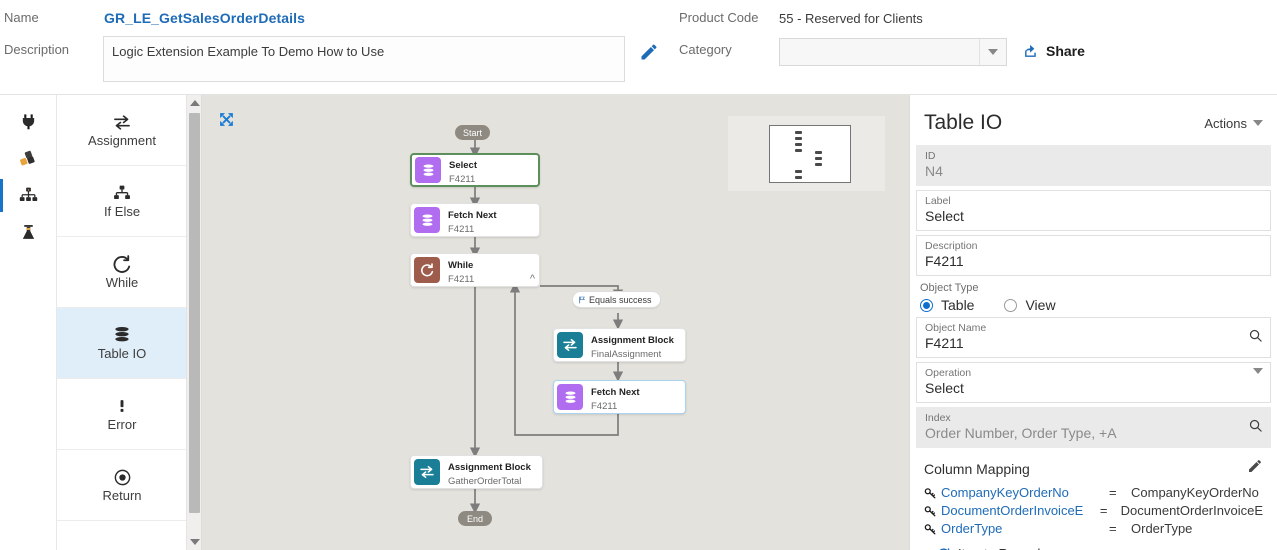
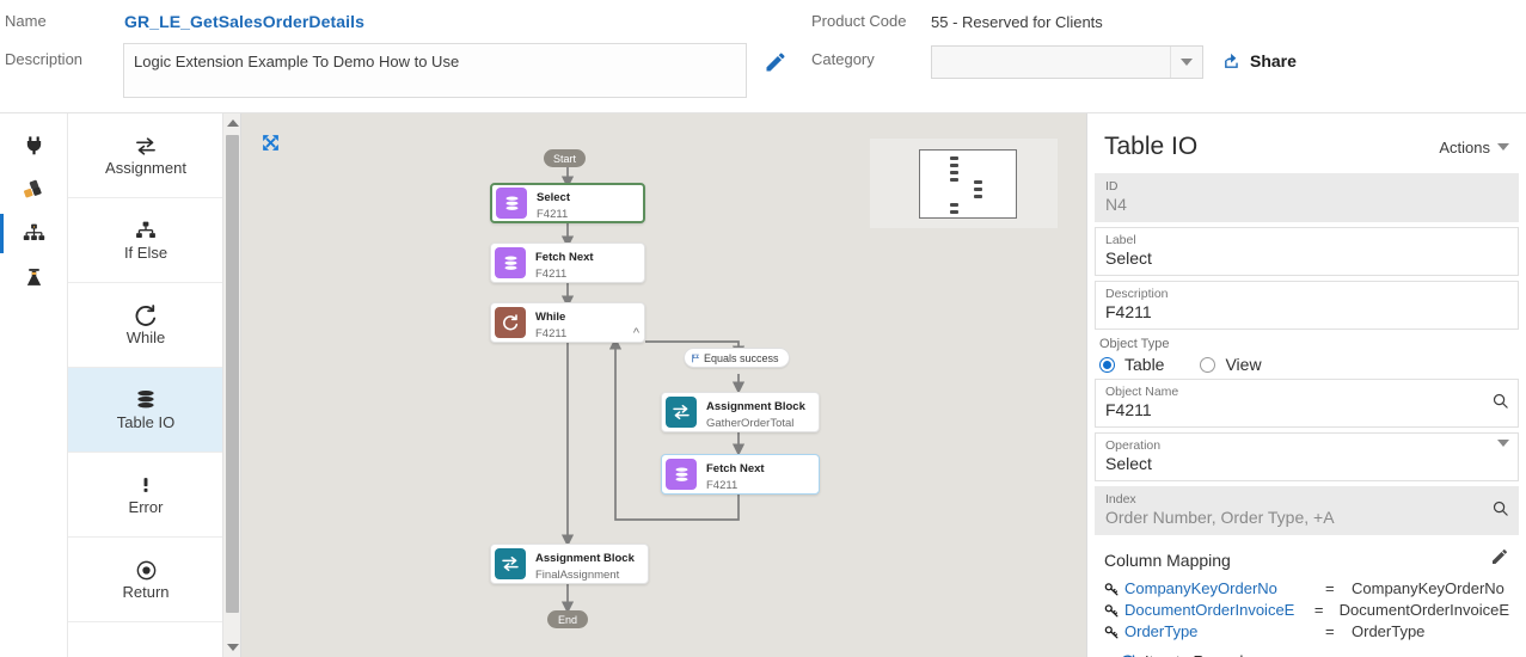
  Name
  GR_LE_GetSalesOrderDetails
  Description
  Logic Extension Example To Demo How to Use
  Product Code
  55 - Reserved for Clients
  Category
  Share
  Assignment
  If Else
  While
  Table IO
  Error
  Return
  Start
  Select
  F4211
  Fetch Next
  F4211
  While
  F4211
  ^
  Equals success
  Assignment Block
- FinalAssignment
+ GatherOrderTotal
  Fetch Next
  F4211
  Assignment Block
- GatherOrderTotal
+ FinalAssignment
  End
  Table IO
  Actions
  ID
  N4
  Label
  Select
  Description
  F4211
  Object Type
  Table
  View
  Object Name
  F4211
  Operation
  Select
  Index
  Order Number, Order Type, +A
  Column Mapping
  CompanyKeyOrderNo
  =
  CompanyKeyOrderNo
  DocumentOrderInvoiceE
  =
  DocumentOrderInvoiceE
  OrderType
  =
  OrderType
